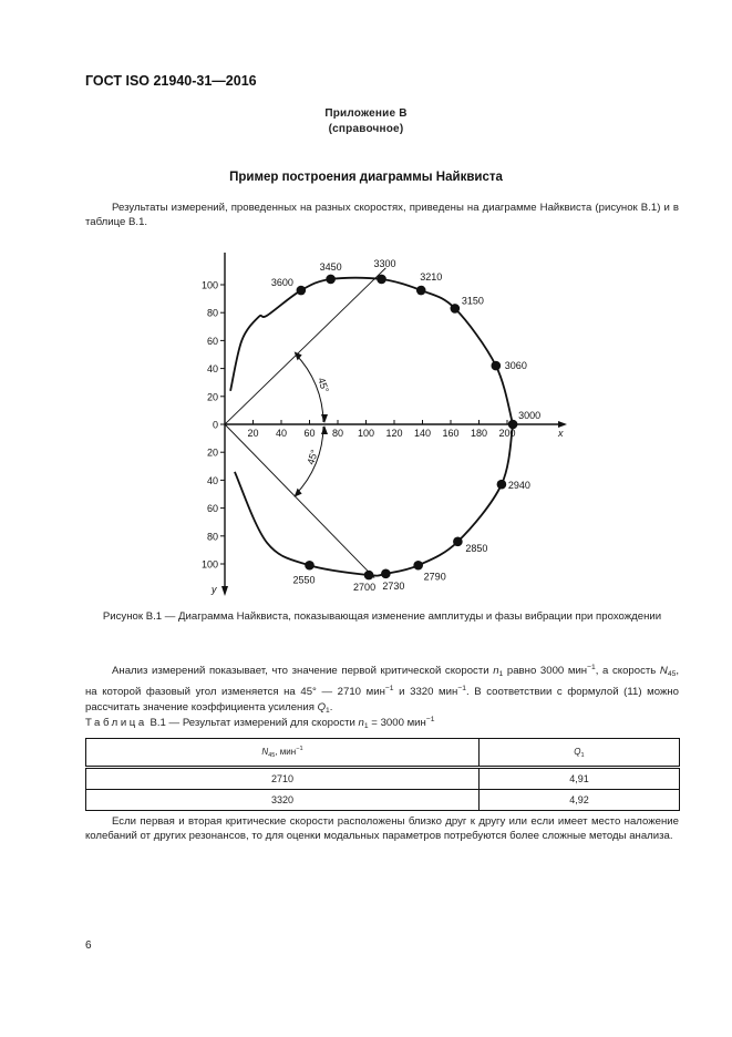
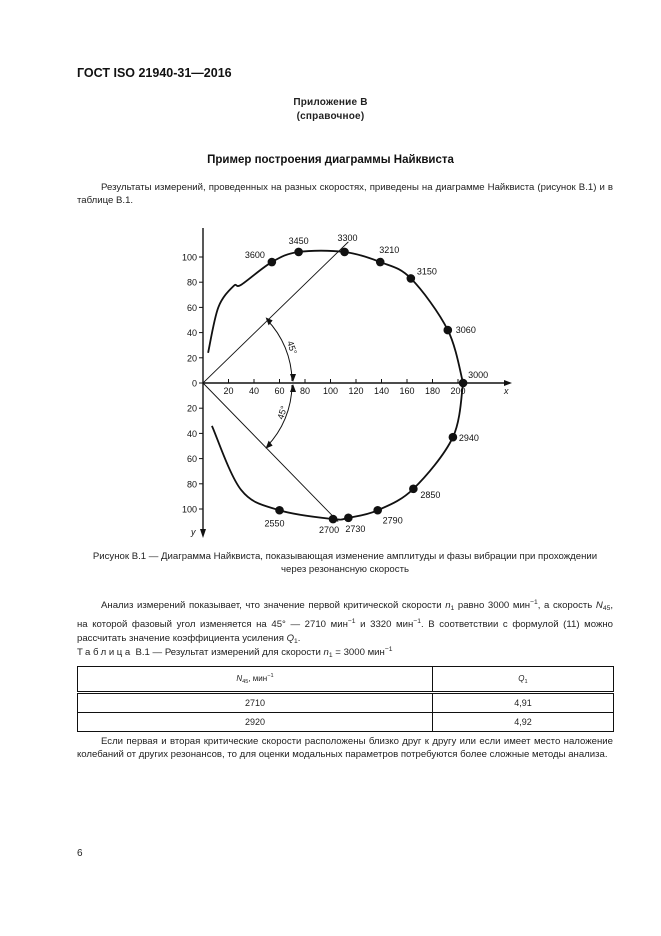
  ГОСТ ISO 21940-31—2016
  Приложение В
  (справочное)
  Пример построения диаграммы Найквиста
  Результаты измерений, проведенных на разных скоростях, приведены на диаграмме Найквиста (рисунок В.1) и в таблице В.1.
  x
  y
  20
  40
  60
  80
  100
  120
  140
  160
  180
  0
  20
  40
  60
  80
  100
  20
  40
  60
  80
  100
  3600
  3450
  3300
  3210
  3150
  3060
  3000
  2940
  2850
  2790
  2730
  2700
  2550
  Рисунок В.1 — Диаграмма Найквиста, показывающая изменение амплитуды и фазы вибрации при прохождении
+ через резонансную скорость
  Анализ измерений показывает, что значение первой критической скорости n равно 3000 мин , а скорость N , на которой фазовый угол изменяется на 45° — 2710 мин и 3320 мин . В соответствии с формулой (11) можно рассчитать значение коэффициента усиления Q .
  Таблица В.1 — Результат измерений для скорости n = 3000 мин
  2710	4,91
- 3320	4,92
+ 2920	4,92
  Если первая и вторая критические скорости расположены близко друг к другу или если имеет место наложение колебаний от других резонансов, то для оценки модальных параметров потребуются более сложные методы анализа.
  6
